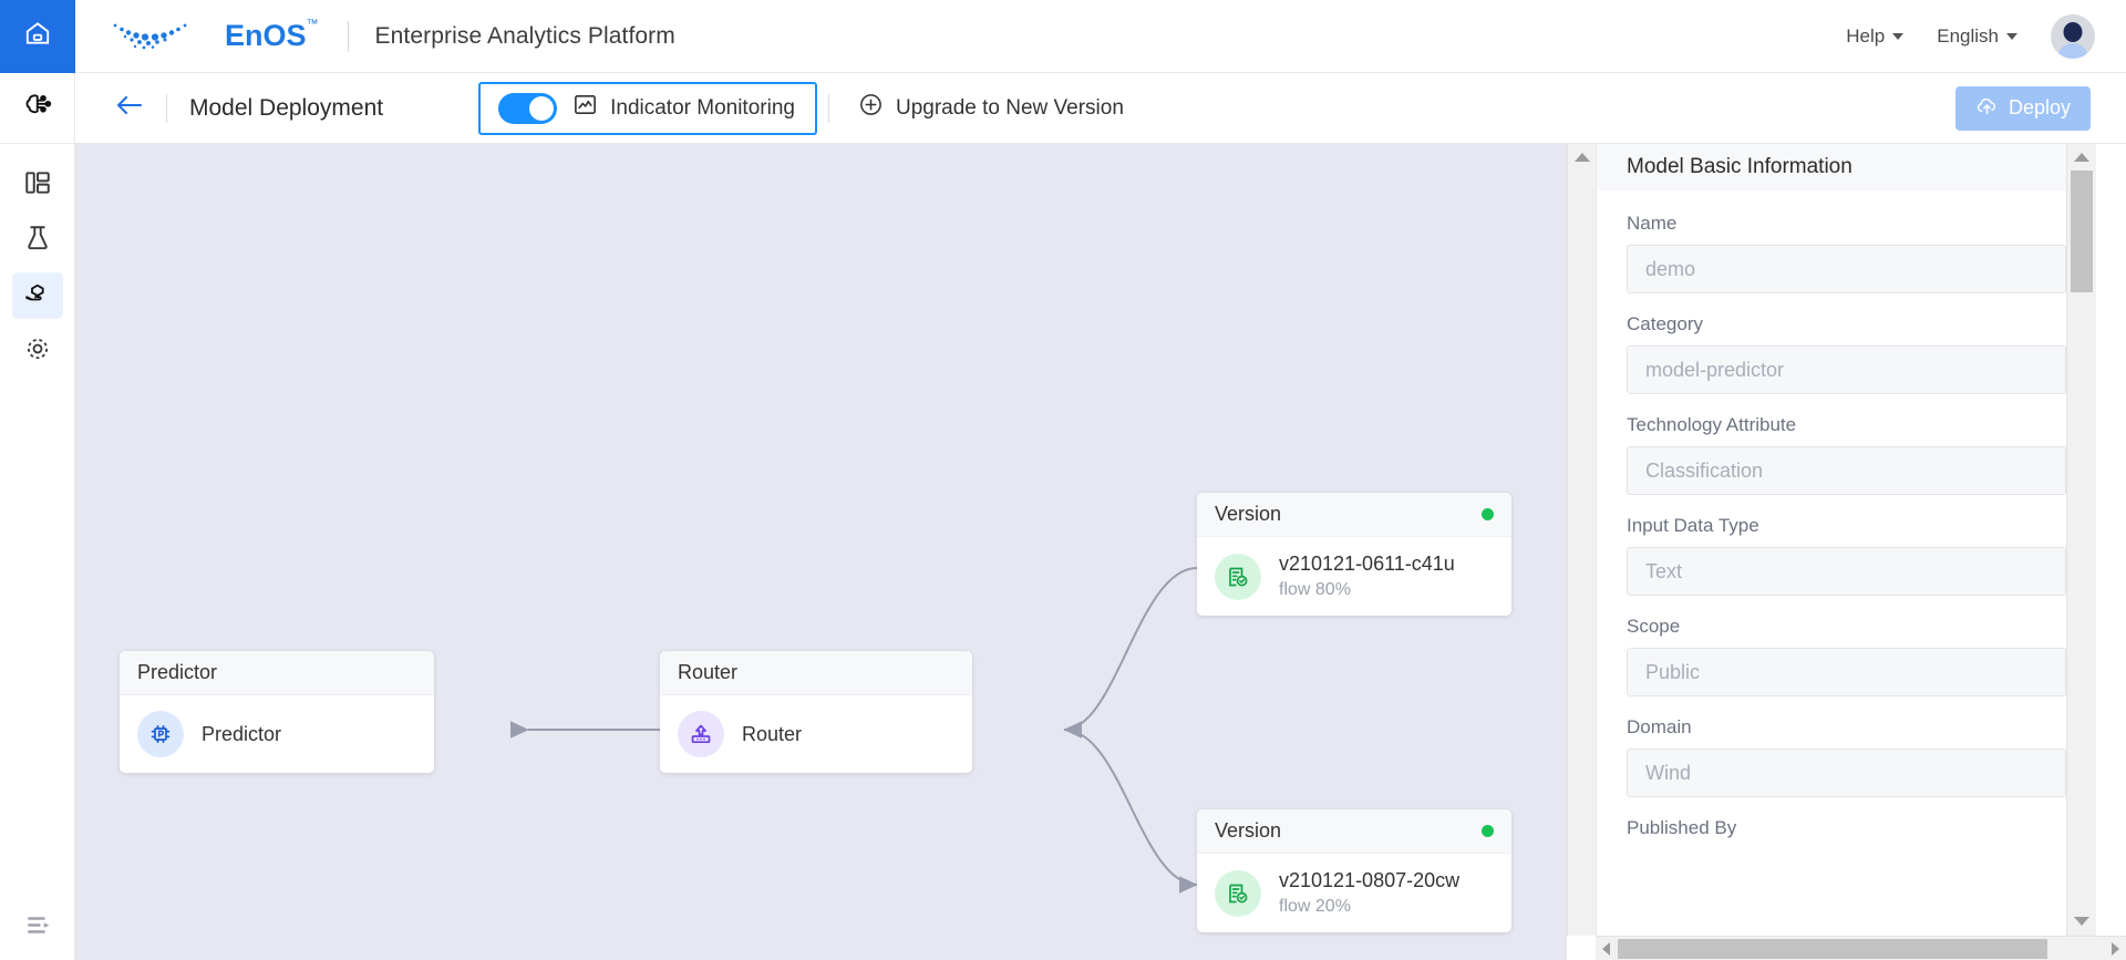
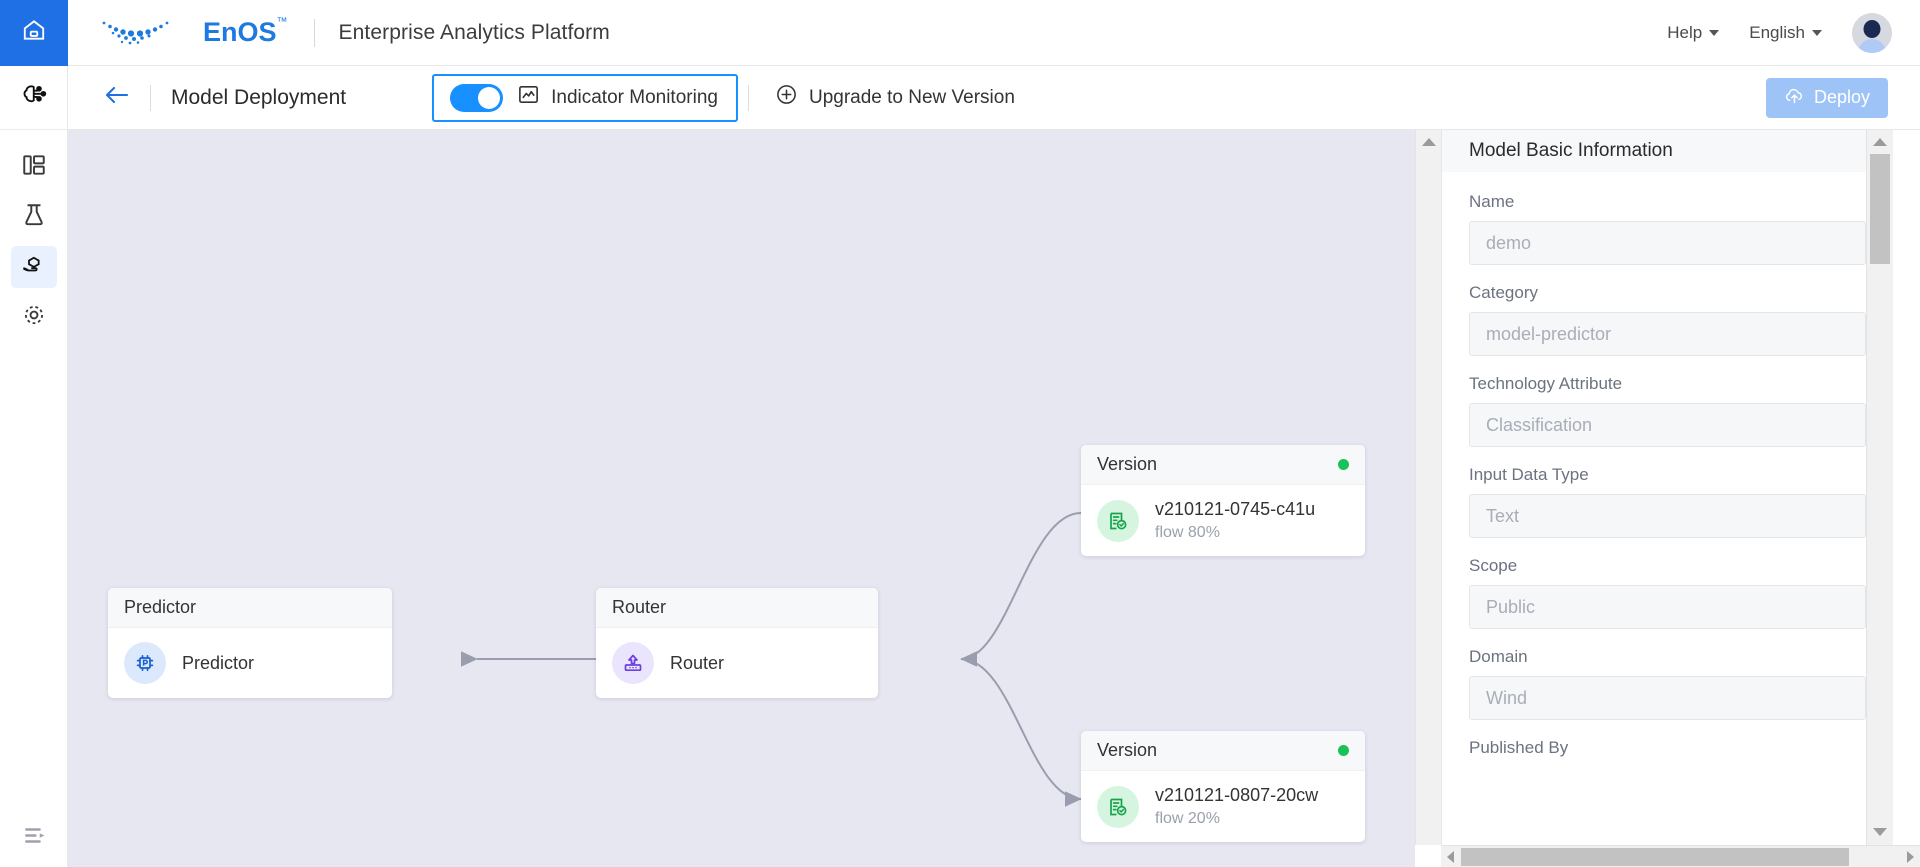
  EnOS
  ™
  Enterprise Analytics Platform
  Help
  English
  Model Deployment
  Indicator Monitoring
  Upgrade to New Version
  Deploy
  Predictor
  Predictor
  Router
  Router
  Version
- v210121-0611-c41u
+ v210121-0745-c41u
  flow 80%
  Version
  v210121-0807-20cw
  flow 20%
  Model Basic Information
  Name
  demo
  Category
  model-predictor
  Technology Attribute
  Classification
  Input Data Type
  Text
  Scope
  Public
  Domain
  Wind
  Published By
